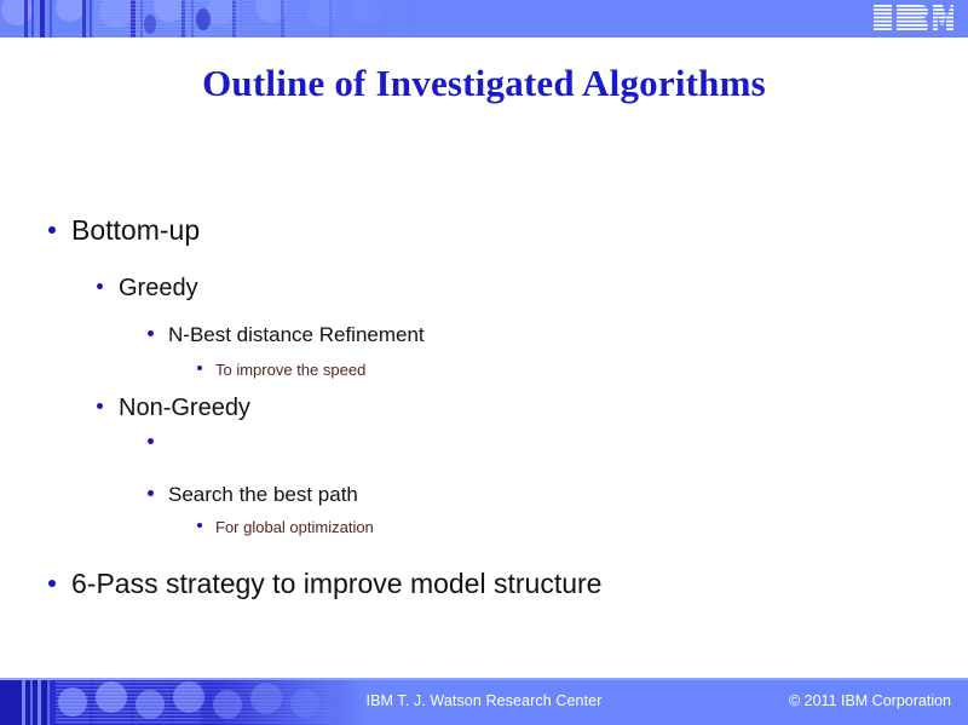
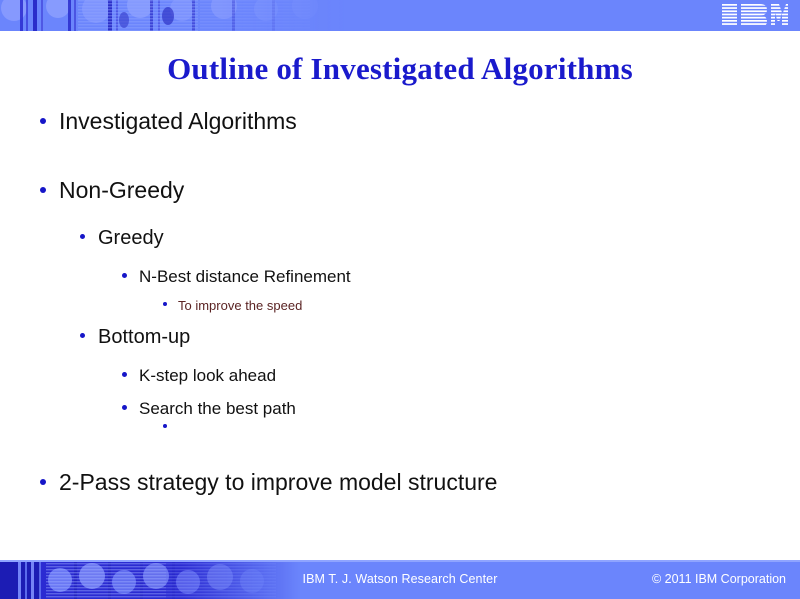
  Outline of Investigated Algorithms
+ Investigated Algorithms
- Bottom-up
+ Non-Greedy
  Greedy
  N-Best distance Refinement
  To improve the speed
- Non-Greedy
+ Bottom-up
+ K-step look ahead
  Search the best path
- For global optimization
- 6-Pass strategy to improve model structure
+ 2-Pass strategy to improve model structure
  IBM T. J. Watson Research Center
  © 2011 IBM Corporation
